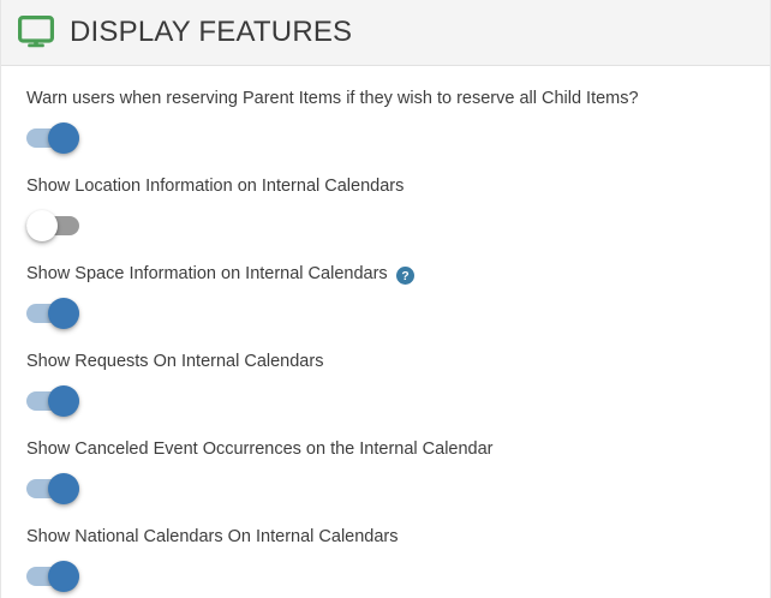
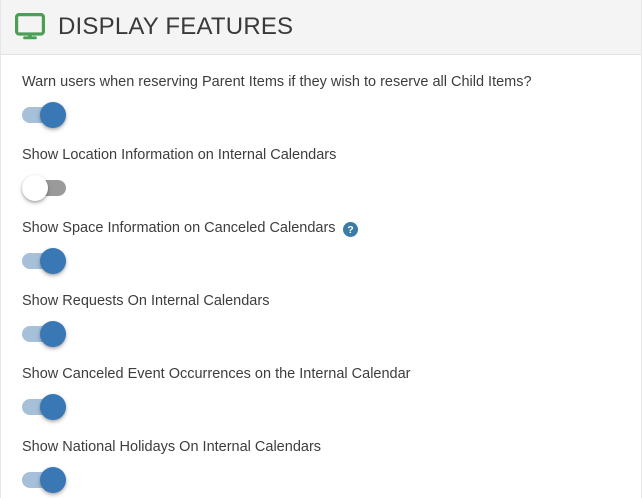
  DISPLAY FEATURES
  Warn users when reserving Parent Items if they wish to reserve all Child Items?
  Show Location Information on Internal Calendars
- Show Space Information on Internal Calendars
+ Show Space Information on Canceled Calendars
  ?
  Show Requests On Internal Calendars
  Show Canceled Event Occurrences on the Internal Calendar
- Show National Calendars On Internal Calendars
+ Show National Holidays On Internal Calendars
